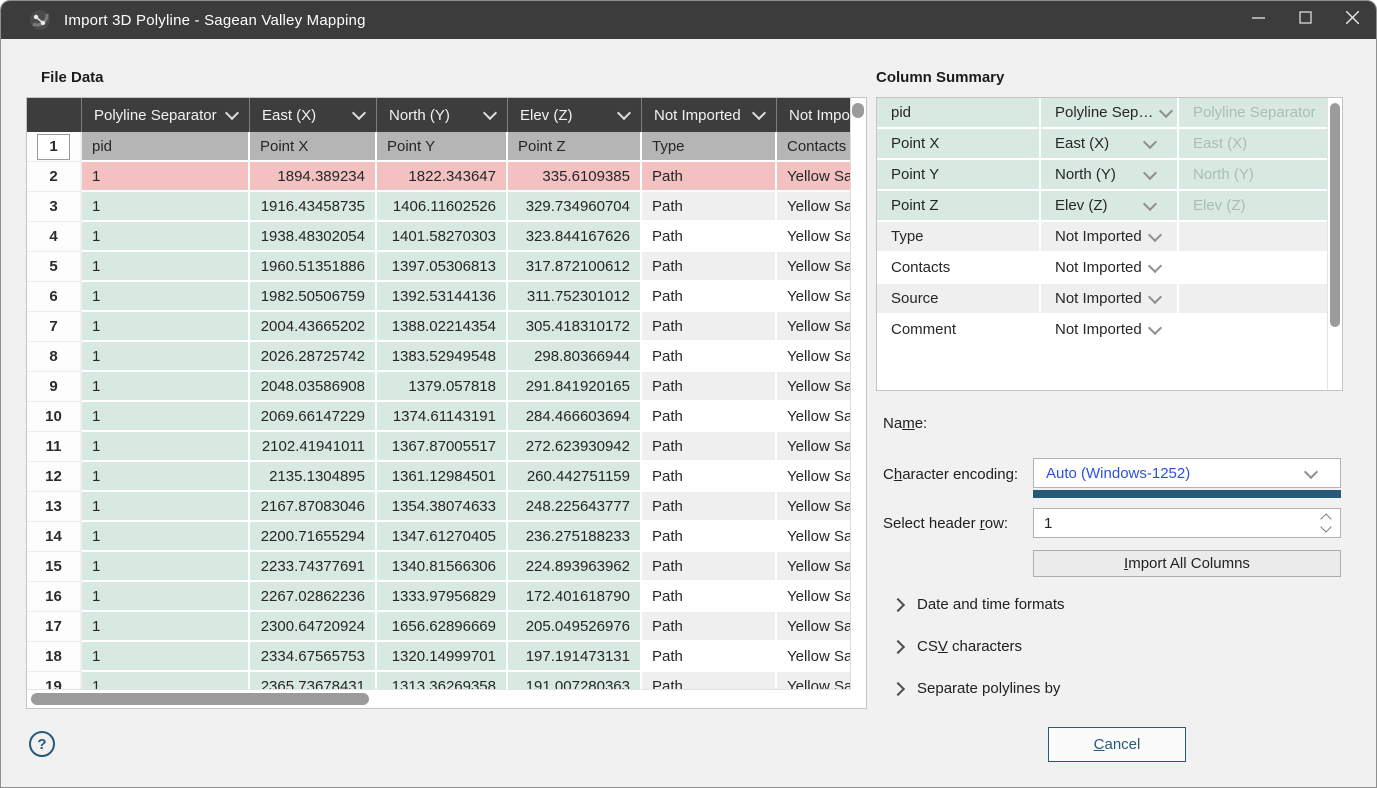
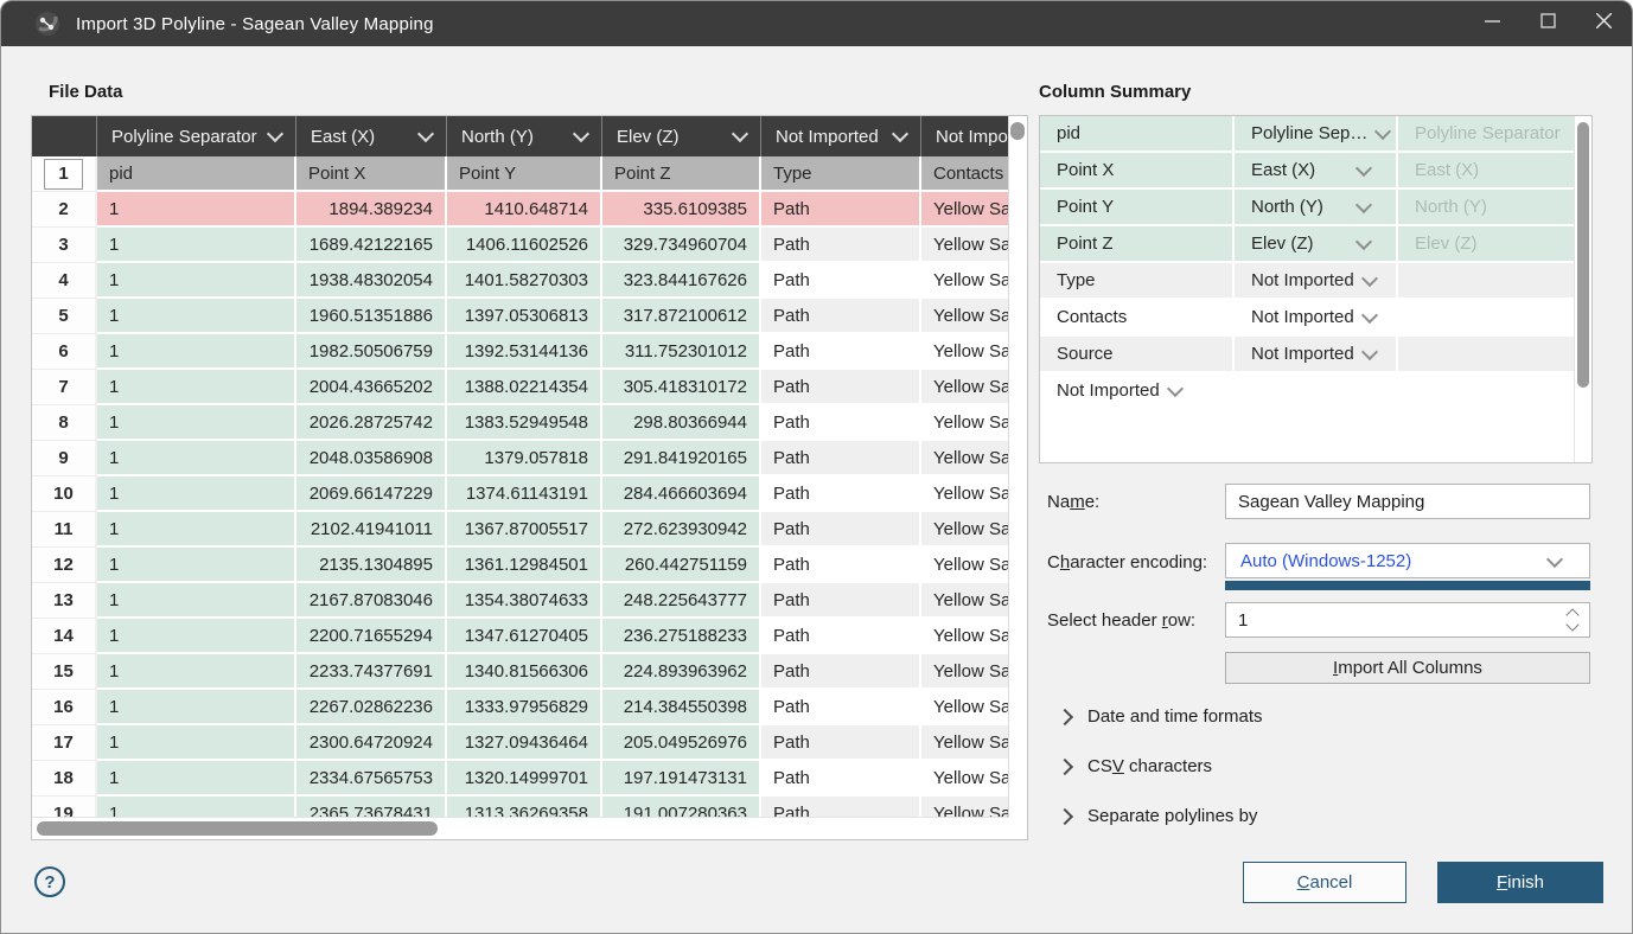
  Import 3D Polyline - Sagean Valley Mapping
  File Data
  Polyline Separator
  East (X)
  North (Y)
  Elev (Z)
  Not Imported
  1
  pid
  Point X
  Point Y
  Point Z
  Type
  Contacts
  2
  1
  1894.389234
- 1822.343647
+ 1410.648714
  335.6109385
  Path
  Yellow Sa
  3
  1
- 1916.43458735
+ 1689.42122165
  1406.11602526
  329.734960704
  Path
  Yellow Sa
  4
  1
  1938.48302054
  1401.58270303
  323.844167626
  Path
  Yellow Sa
  5
  1
  1960.51351886
  1397.05306813
  317.872100612
  Path
  Yellow Sa
  6
  1
  1982.50506759
  1392.53144136
  311.752301012
  Path
  Yellow Sa
  7
  1
  2004.43665202
  1388.02214354
  305.418310172
  Path
  Yellow Sa
  8
  1
  2026.28725742
  1383.52949548
  298.80366944
  Path
  Yellow Sa
  9
  1
  2048.03586908
  1379.057818
  291.841920165
  Path
  Yellow Sa
  10
  1
  2069.66147229
  1374.61143191
  284.466603694
  Path
  Yellow Sa
  11
  1
  2102.41941011
  1367.87005517
  272.623930942
  Path
  Yellow Sa
  12
  1
  2135.1304895
  1361.12984501
  260.442751159
  Path
  Yellow Sa
  13
  1
  2167.87083046
  1354.38074633
  248.225643777
  Path
  Yellow Sa
  14
  1
  2200.71655294
  1347.61270405
  236.275188233
  Path
  Yellow Sa
  15
  1
  2233.74377691
  1340.81566306
  224.893963962
  Path
  Yellow Sa
  16
  1
  2267.02862236
  1333.97956829
- 172.401618790
+ 214.384550398
  Path
  Yellow Sa
  17
  1
  2300.64720924
- 1656.62896669
+ 1327.09436464
  205.049526976
  Path
  Yellow Sa
  18
  1
  2334.67565753
  1320.14999701
  197.191473131
  Path
  Yellow Sa
  19
  1
  2365.73678431
  1313.36269358
  191.007280363
  Path
  Yellow Sa
  Column Summary
  pid
  Polyline Sep…
  Polyline Separator
  Point X
  East (X)
  East (X)
  Point Y
  North (Y)
  North (Y)
  Point Z
  Elev (Z)
  Elev (Z)
  Type
  Not Imported
  Contacts
  Not Imported
  Source
  Not Imported
- Comment
  Not Imported
  Name:
+ Sagean Valley Mapping
  Character encoding:
  Auto (Windows-1252)
  Select header row:
  1
  Import All Columns
  Date and time formats
  CSV characters
  Separate polylines by
  ?
  Cancel
+ Finish
